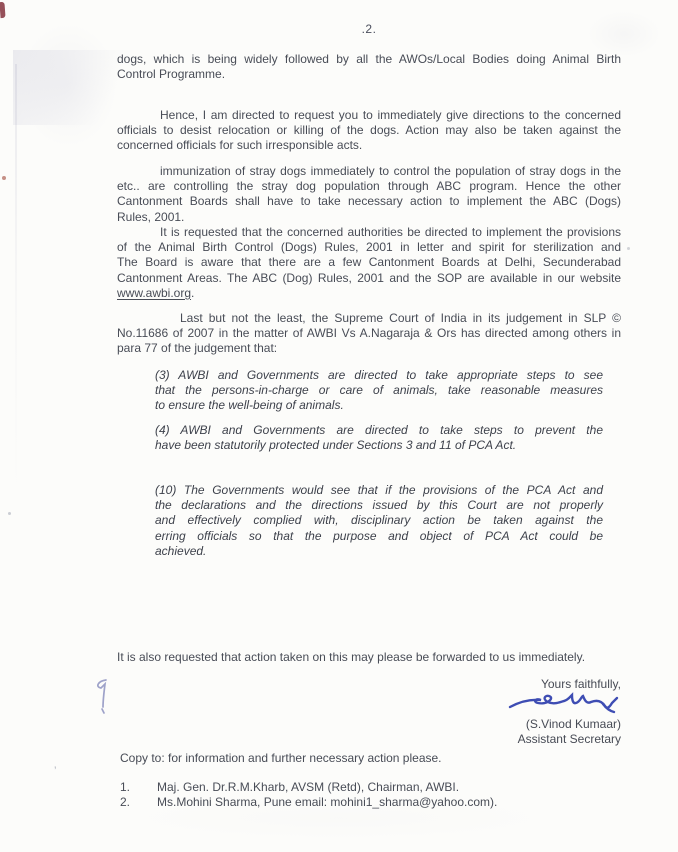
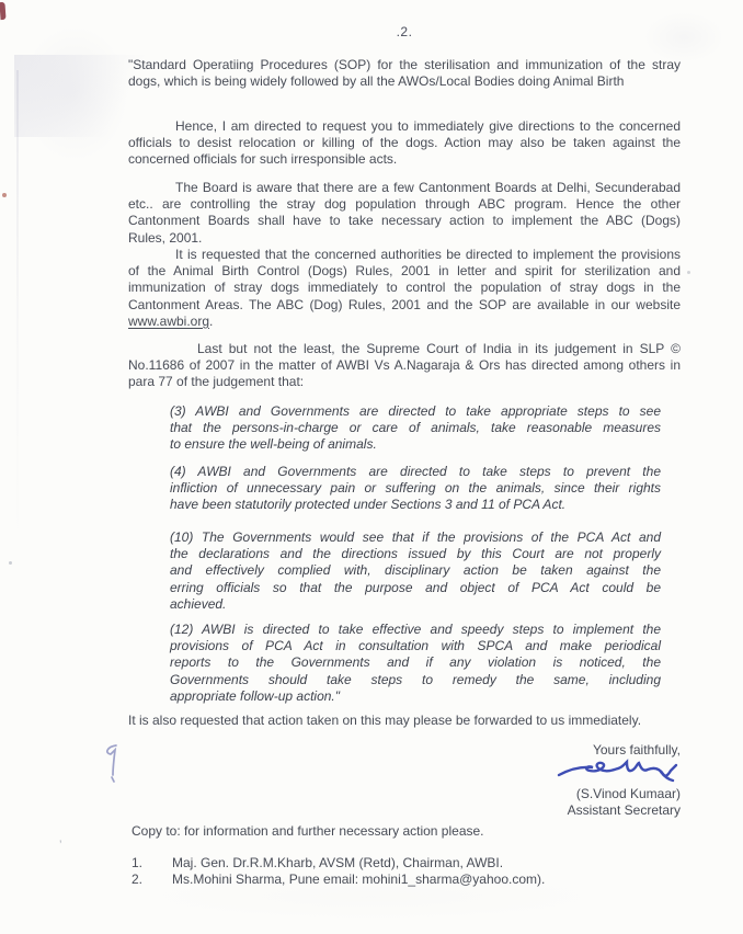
  ’
  .2.
+ "Standard Operatiing Procedures (SOP) for the sterilisation and immunization of the stray
  dogs, which is being widely followed by all the AWOs/Local Bodies doing Animal Birth
- Control Programme.
  Hence, I am directed to request you to immediately give directions to the concerned
  officials to desist relocation or killing of the dogs. Action may also be taken against the
  concerned officials for such irresponsible acts.
- immunization of stray dogs immediately to control the population of stray dogs in the
+ The Board is aware that there are a few Cantonment Boards at Delhi, Secunderabad
  etc.. are controlling the stray dog population through ABC program. Hence the other
  Cantonment Boards shall have to take necessary action to implement the ABC (Dogs)
  Rules, 2001.
  It is requested that the concerned authorities be directed to implement the provisions
  of the Animal Birth Control (Dogs) Rules, 2001 in letter and spirit for sterilization and
- The Board is aware that there are a few Cantonment Boards at Delhi, Secunderabad
+ immunization of stray dogs immediately to control the population of stray dogs in the
  Cantonment Areas. The ABC (Dog) Rules, 2001 and the SOP are available in our website
  www.awbi.org.
  Last but not the least, the Supreme Court of India in its judgement in SLP ©
  No.11686 of 2007 in the matter of AWBI Vs A.Nagaraja & Ors has directed among others in
  para 77 of the judgement that:
  (3) AWBI and Governments are directed to take appropriate steps to see
  that the persons-in-charge or care of animals, take reasonable measures
  to ensure the well-being of animals.
  (4) AWBI and Governments are directed to take steps to prevent the
+ infliction of unnecessary pain or suffering on the animals, since their rights
  have been statutorily protected under Sections 3 and 11 of PCA Act.
  (10) The Governments would see that if the provisions of the PCA Act and
  the declarations and the directions issued by this Court are not properly
  and effectively complied with, disciplinary action be taken against the
  erring officials so that the purpose and object of PCA Act could be
  achieved.
+ (12) AWBI is directed to take effective and speedy steps to implement the
+ provisions of PCA Act in consultation with SPCA and make periodical
+ reports to the Governments and if any violation is noticed, the
+ Governments should take steps to remedy the same, including
+ appropriate follow-up action."
  It is also requested that action taken on this may please be forwarded to us immediately.
  Yours faithfully,
  (S.Vinod Kumaar)
  Assistant Secretary
  Copy to: for information and further necessary action please.
  1.
  Maj. Gen. Dr.R.M.Kharb, AVSM (Retd), Chairman, AWBI.
  2.
  Ms.Mohini Sharma, Pune email: mohini1_sharma@yahoo.com).
